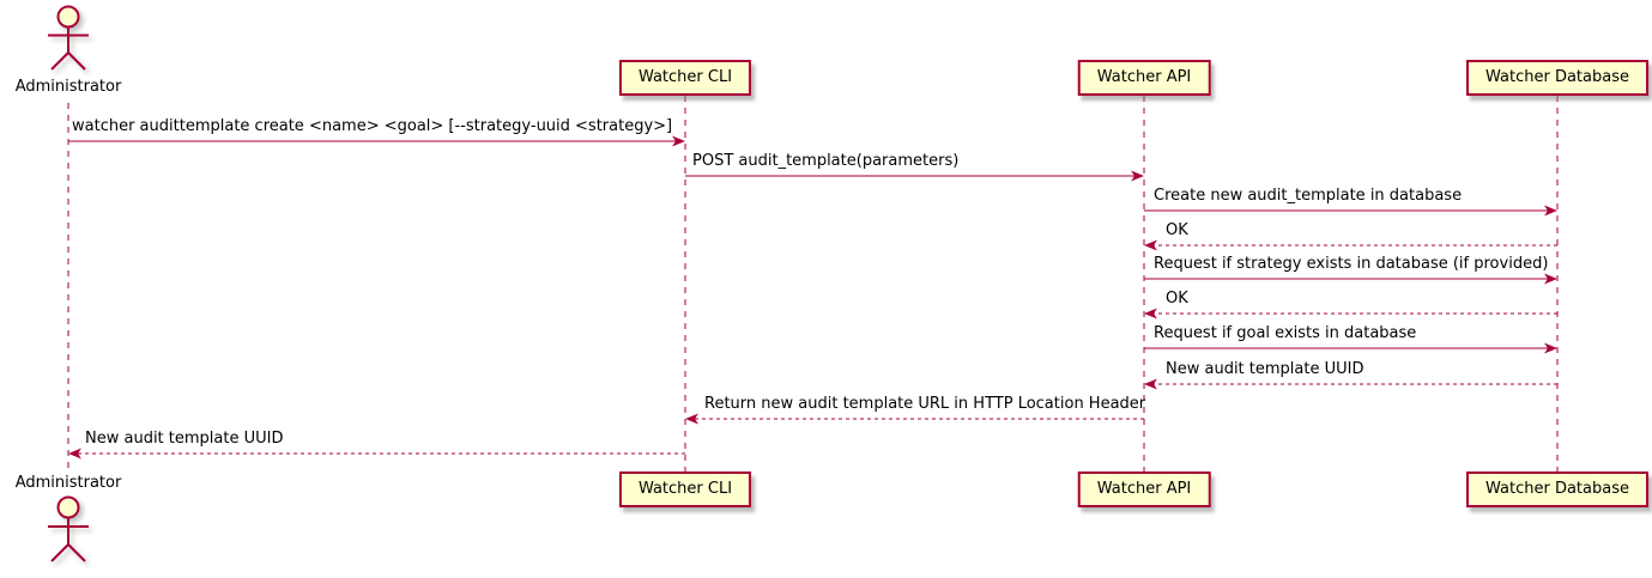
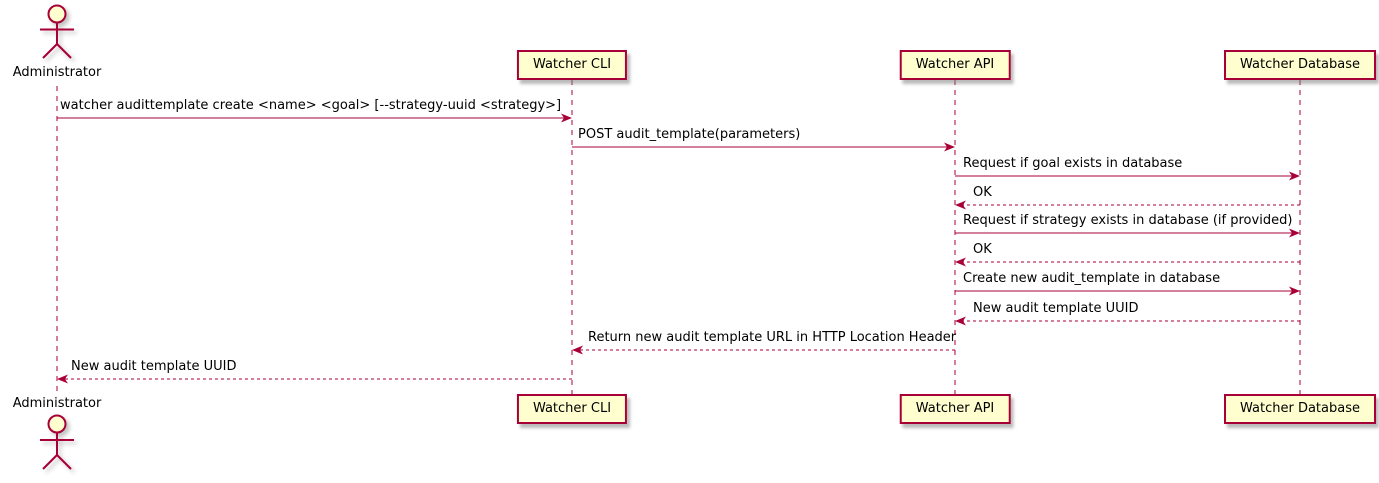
  Administrator
  Administrator
  Watcher CLI
  Watcher API
  Watcher Database
  Watcher CLI
  Watcher API
  Watcher Database
  watcher audittemplate create <name> <goal> [--strategy-uuid <strategy>]
  POST audit_template(parameters)
- Create new audit_template in database
+ Request if goal exists in database
  OK
  Request if strategy exists in database (if provided)
  OK
- Request if goal exists in database
+ Create new audit_template in database
  New audit template UUID
  Return new audit template URL in HTTP Location Header
  New audit template UUID
